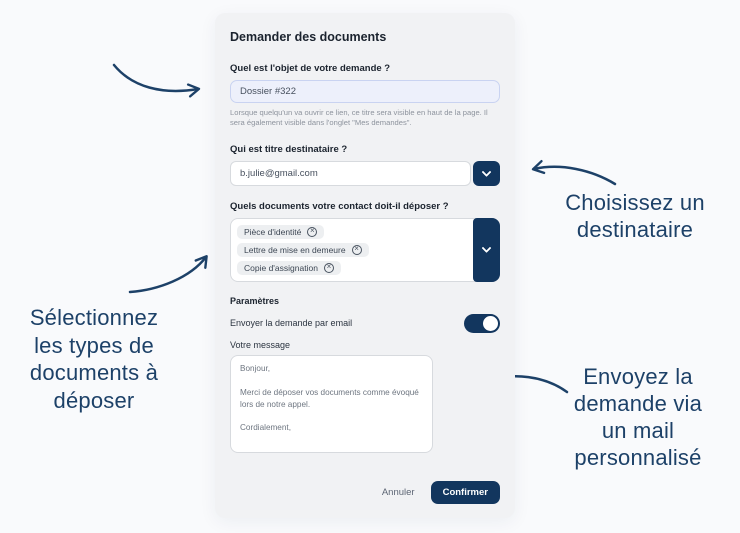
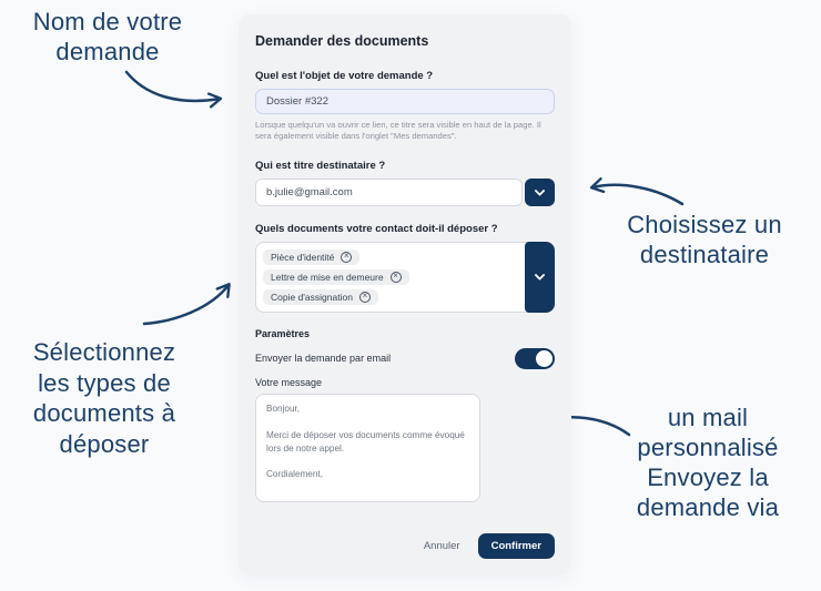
+ Nom de votre
+ demande
  Choisissez un
  destinataire
  Sélectionnez
  les types de
  documents à
  déposer
- Envoyez la
+ un mail
- demande via
+ personnalisé
- un mail
+ Envoyez la
- personnalisé
+ demande via
  Demander des documents
  Quel est l'objet de votre demande ?
  Dossier #322
  Lorsque quelqu'un va ouvrir ce lien, ce titre sera visible en haut de la page. Il sera également visible dans l'onglet "Mes demandes".
  Qui est titre destinataire ?
  b.julie@gmail.com
  Quels documents votre contact doit-il déposer ?
  Pièce d'identité
  Lettre de mise en demeure
  Copie d'assignation
  Paramètres
  Envoyer la demande par email
  Votre message
  Bonjour,
  Annuler
  Confirmer
